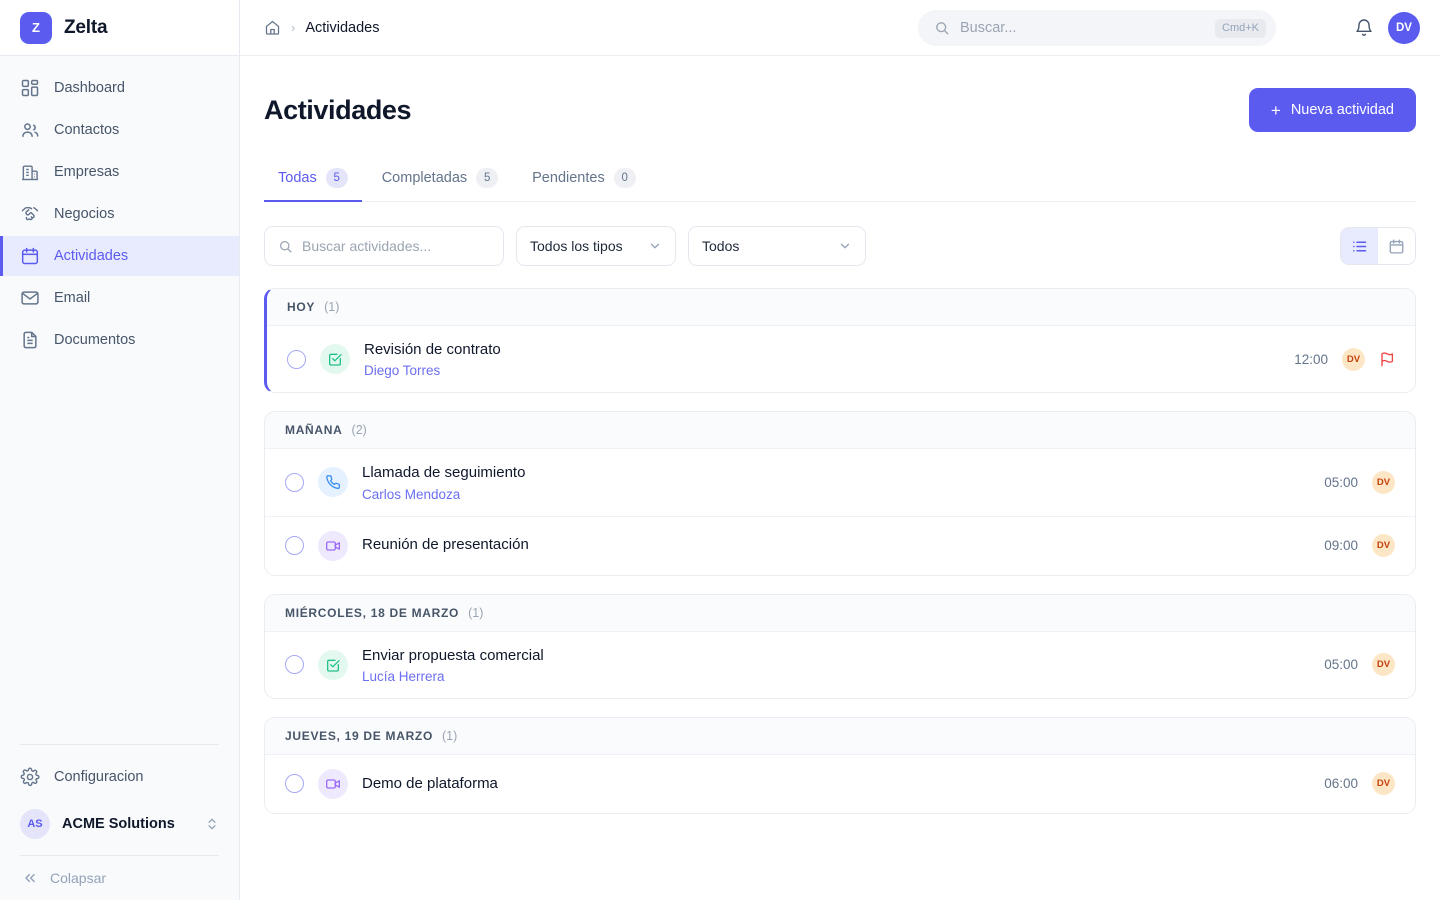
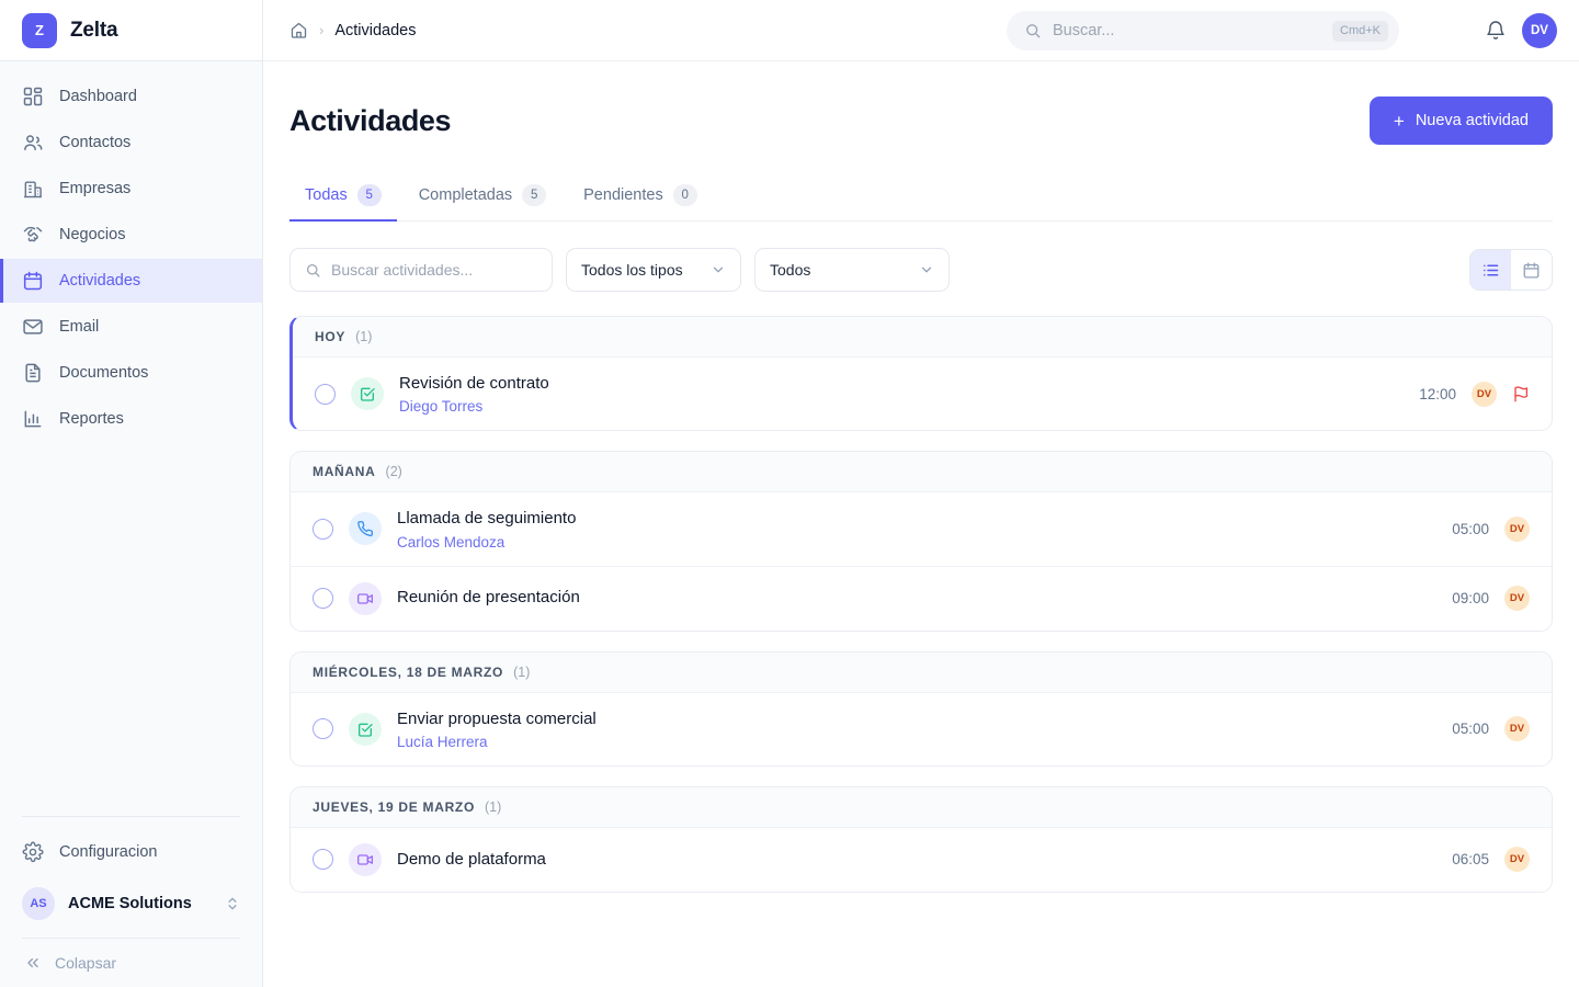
  Z
  Zelta
  Dashboard
  Contactos
  Empresas
  Negocios
  Actividades
  Email
  Documentos
+ Reportes
  Configuracion
  AS
  ACME Solutions
  Colapsar
  ›
  Actividades
  Buscar...
  Cmd+K
  DV
  Actividades
  +
  Nueva actividad
  Todas
  5
  Completadas
  5
  Pendientes
  0
  Buscar actividades...
  Todos los tipos
  Todos
  HOY
  (1)
  Revisión de contrato
  Diego Torres
  12:00
  DV
  MAÑANA
  (2)
  Llamada de seguimiento
  Carlos Mendoza
  05:00
  DV
  Reunión de presentación
  09:00
  DV
  MIÉRCOLES, 18 DE MARZO
  (1)
  Enviar propuesta comercial
  Lucía Herrera
  05:00
  DV
  JUEVES, 19 DE MARZO
  (1)
  Demo de plataforma
- 06:00
+ 06:05
  DV
